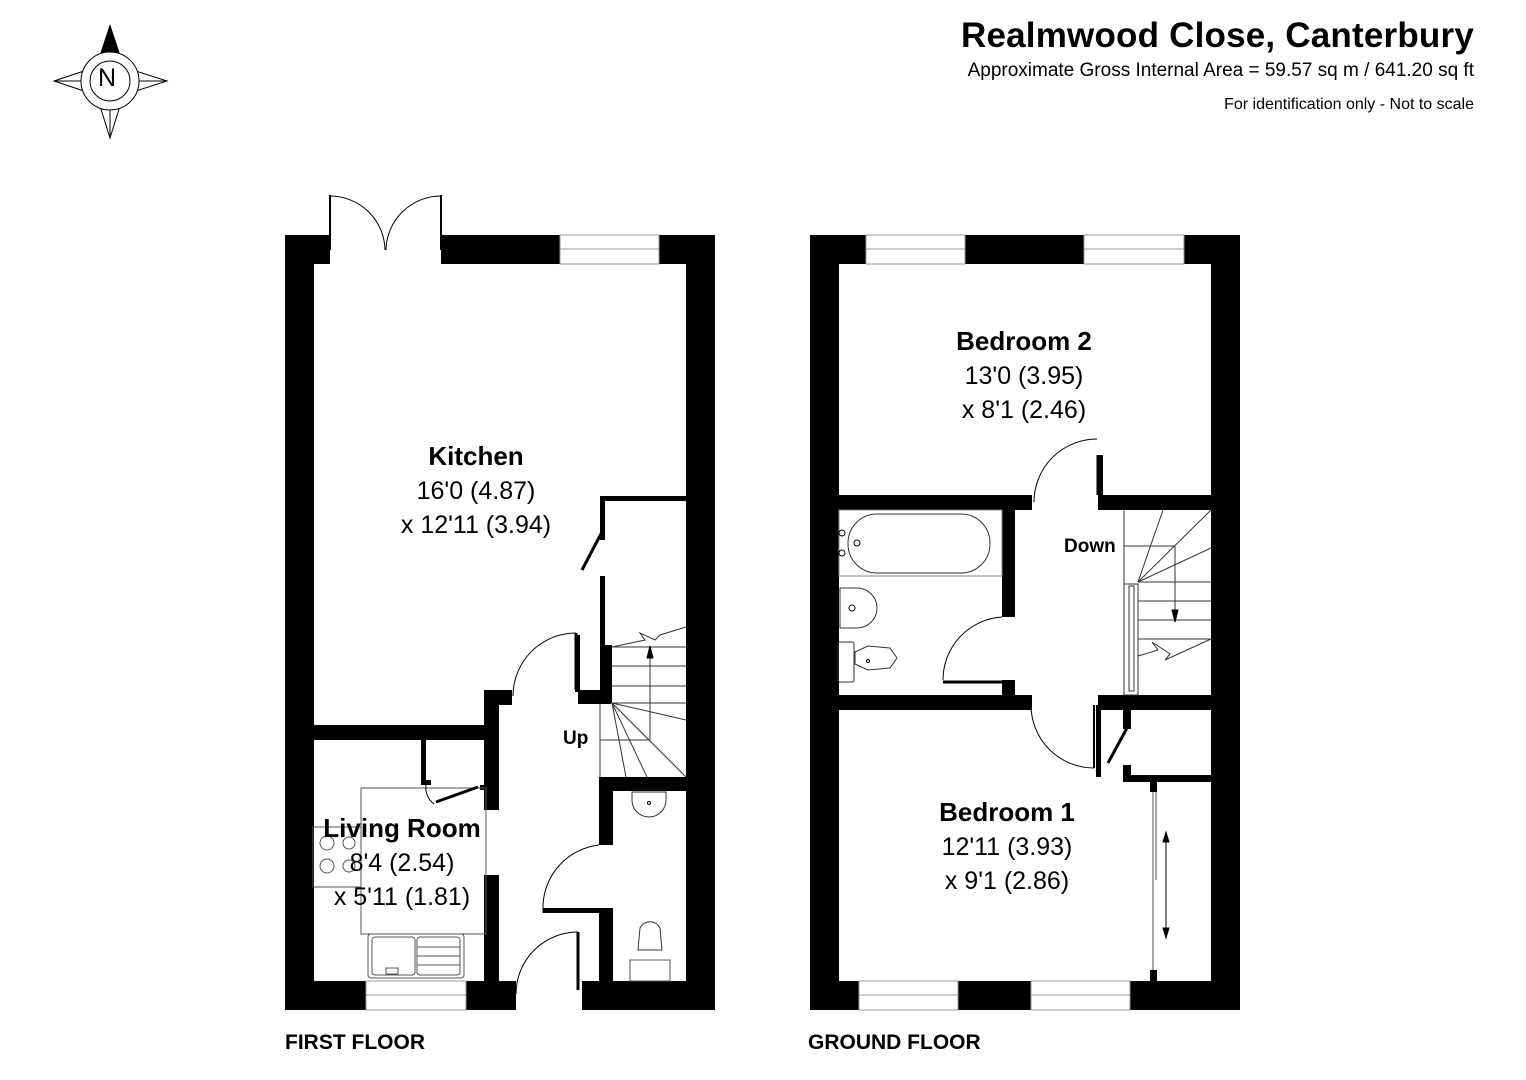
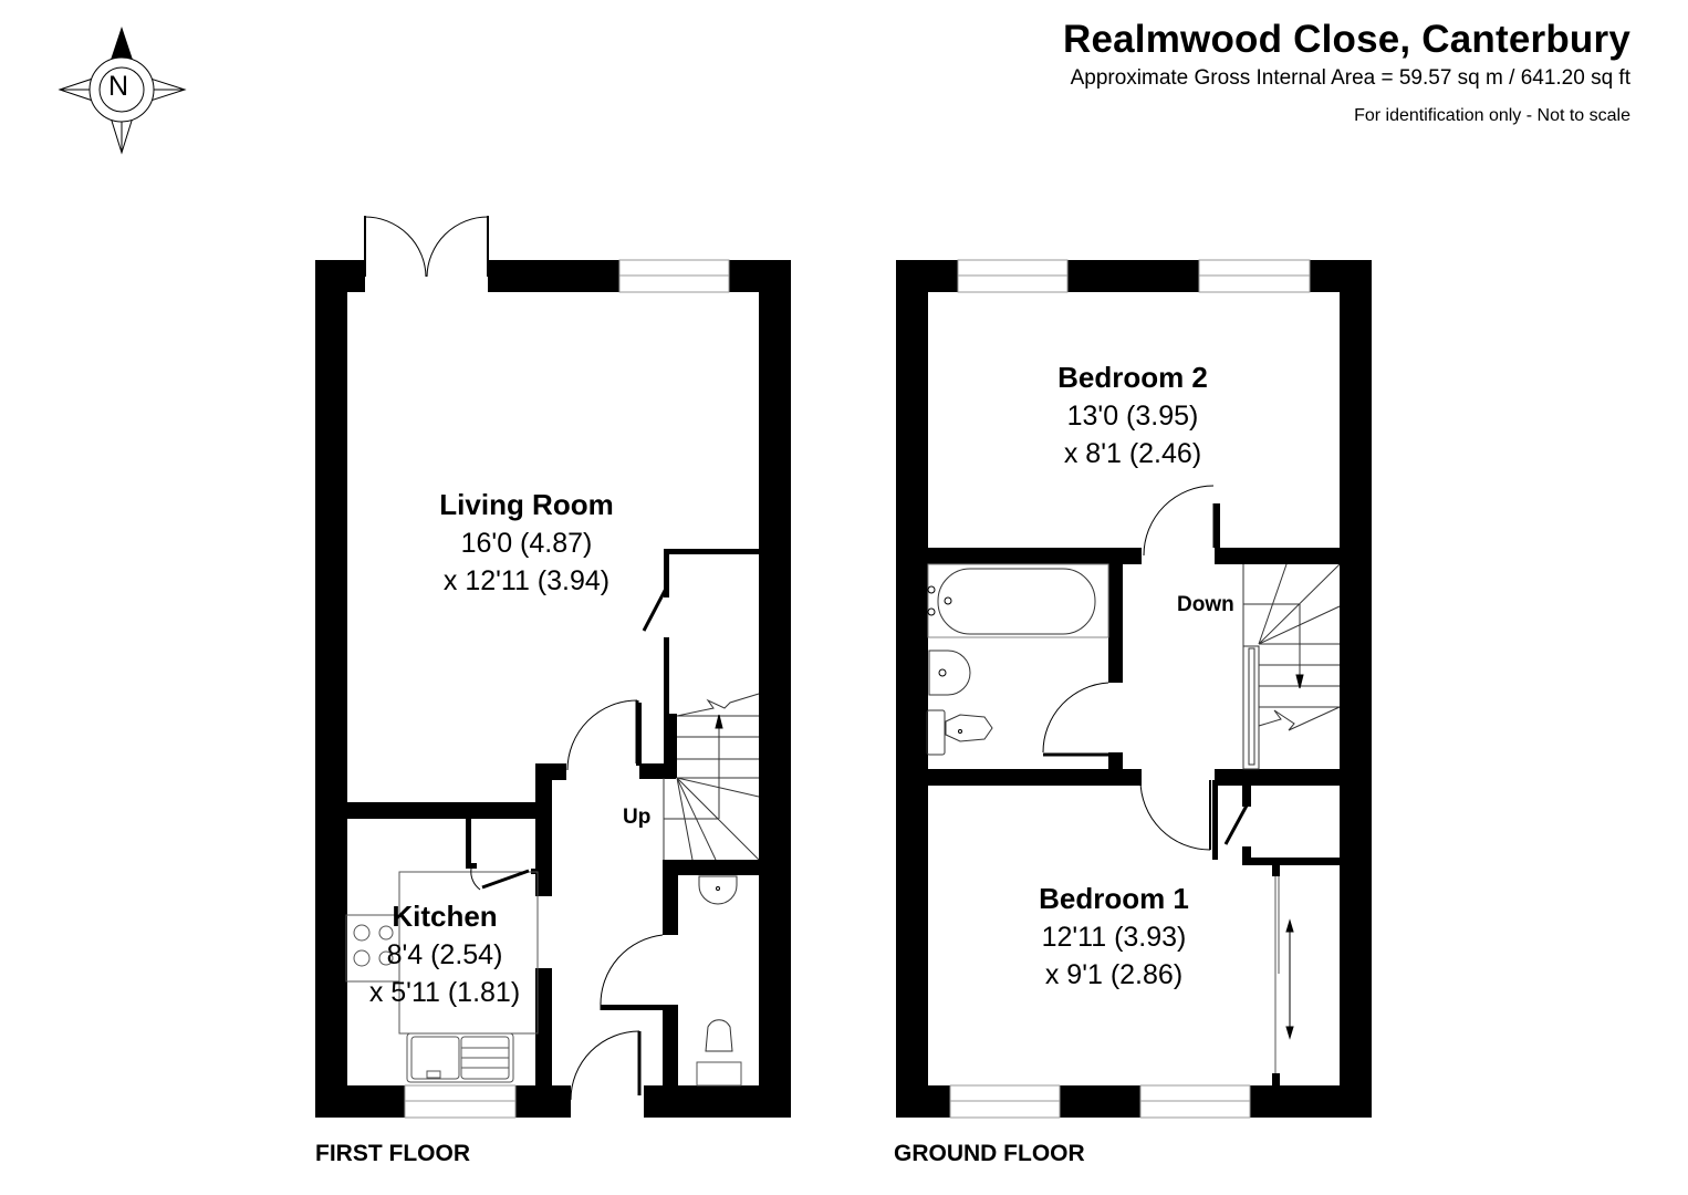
  N
  Realmwood Close, Canterbury
  Approximate Gross Internal Area = 59.57 sq m / 641.20 sq ft
  For identification only - Not to scale
- Kitchen
+ Living Room
  16'0 (4.87)
  x 12'11 (3.94)
- Living Room
+ Kitchen
  8'4 (2.54)
  x 5'11 (1.81)
  Up
  FIRST FLOOR
  Bedroom 2
  13'0 (3.95)
  x 8'1 (2.46)
  Bedroom 1
  12'11 (3.93)
  x 9'1 (2.86)
  Down
  GROUND FLOOR
